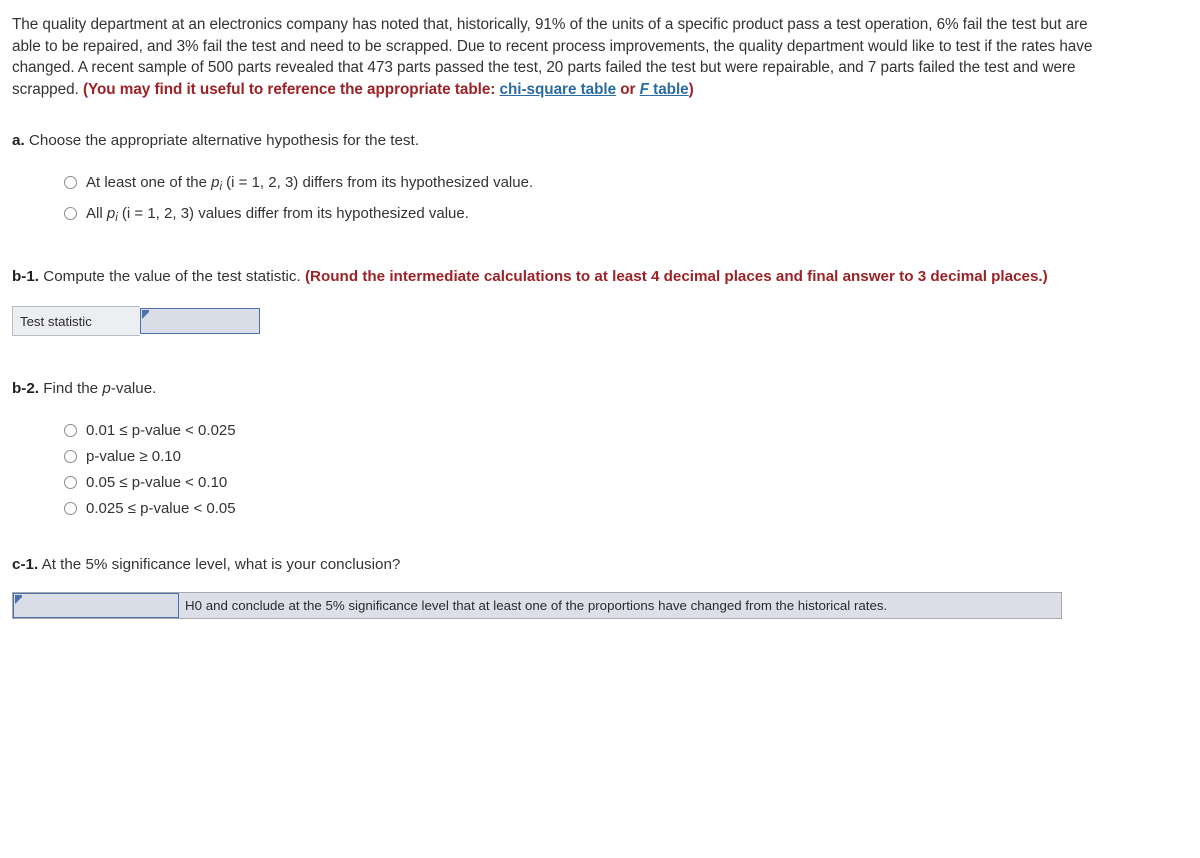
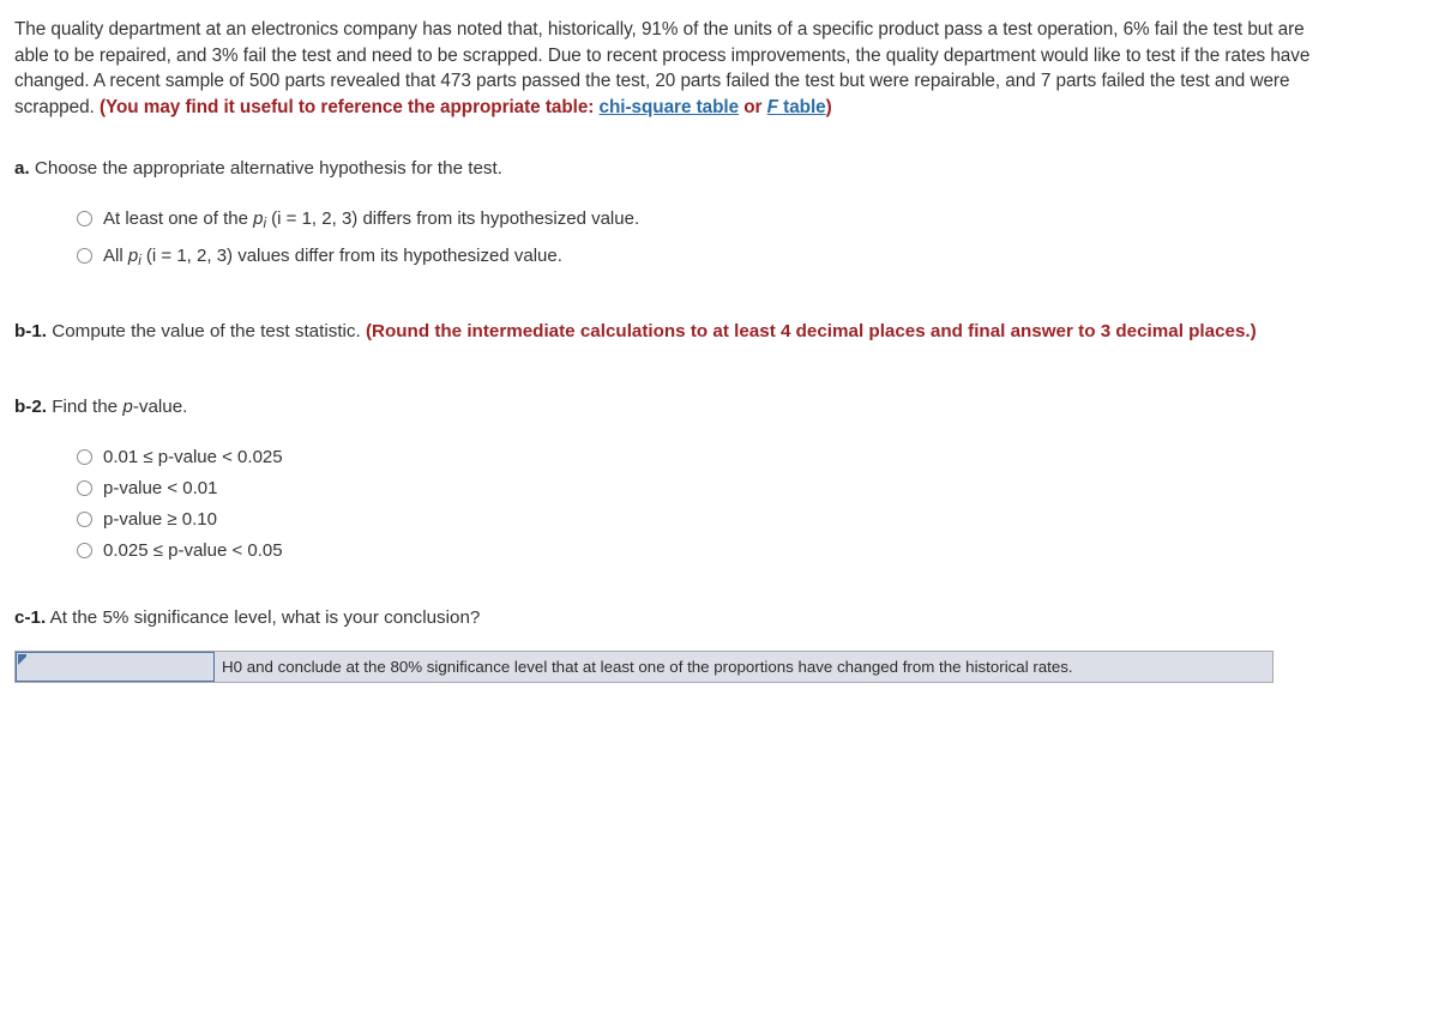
  The quality department at an electronics company has noted that, historically, 91% of the units of a specific product pass a test operation, 6% fail the test but are able to be repaired, and 3% fail the test and need to be scrapped. Due to recent process improvements, the quality department would like to test if the rates have changed. A recent sample of 500 parts revealed that 473 parts passed the test, 20 parts failed the test but were repairable, and 7 parts failed the test and were scrapped. (You may find it useful to reference the appropriate table: chi-square table or F table)
  a. Choose the appropriate alternative hypothesis for the test.
  At least one of the pi (i = 1, 2, 3) differs from its hypothesized value.
  All pi (i = 1, 2, 3) values differ from its hypothesized value.
  b-1. Compute the value of the test statistic. (Round the intermediate calculations to at least 4 decimal places and final answer to 3 decimal places.)
- Test statistic
  b-2. Find the p-value.
  0.01 ≤ p-value < 0.025
+ p-value < 0.01
  p-value ≥ 0.10
- 0.05 ≤ p-value < 0.10
  0.025 ≤ p-value < 0.05
  c-1. At the 5% significance level, what is your conclusion?
- H0 and conclude at the 5% significance level that at least one of the proportions have changed from the historical rates.
+ H0 and conclude at the 80% significance level that at least one of the proportions have changed from the historical rates.
